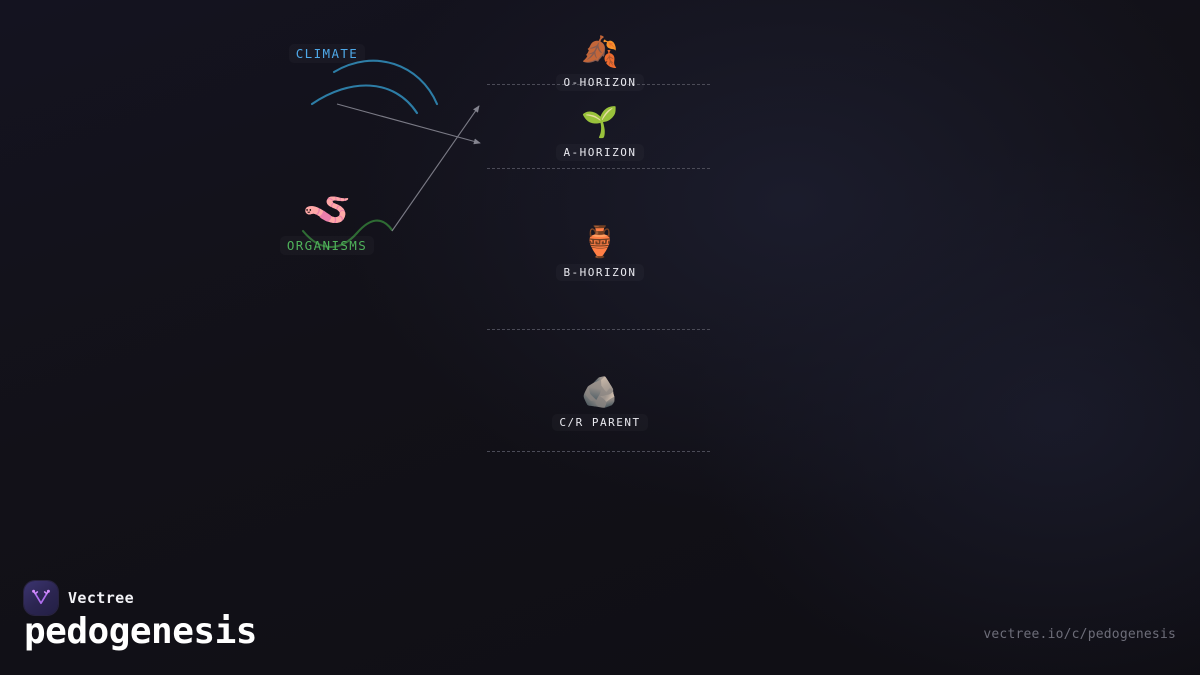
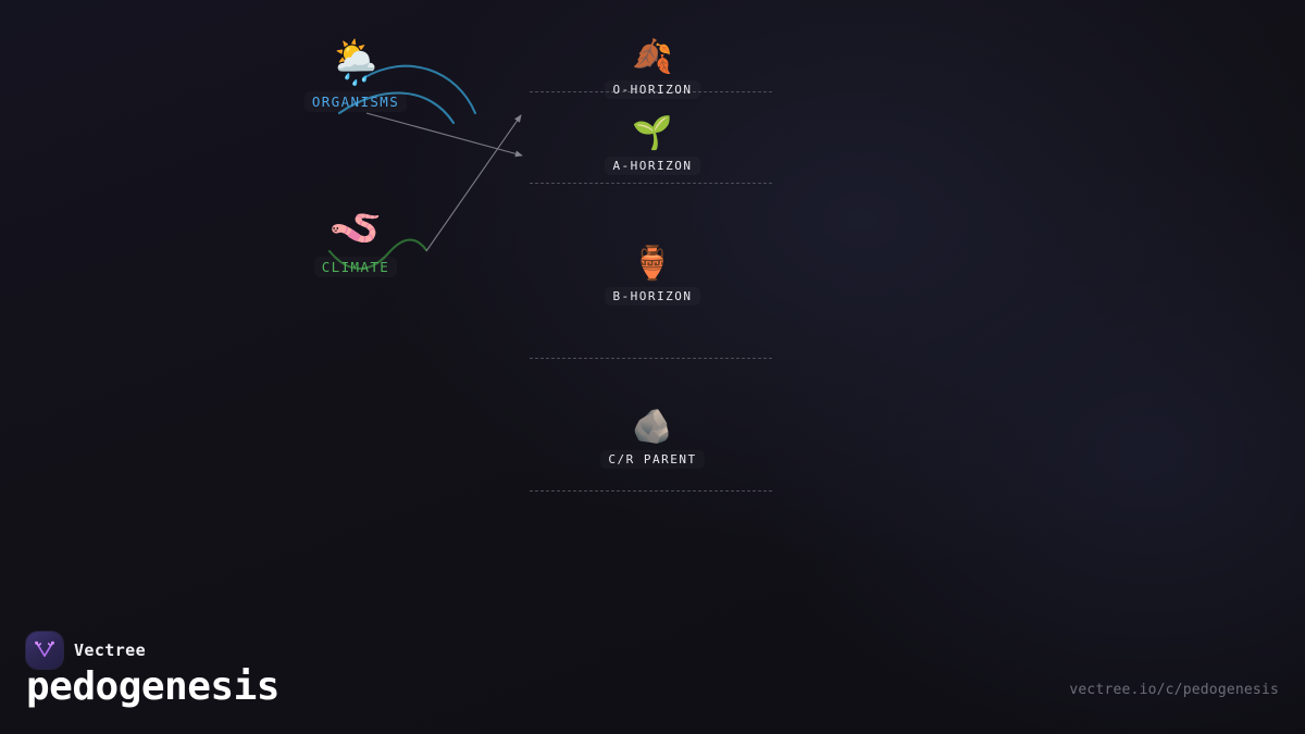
+ 🌦️
- CLIMATE
+ ORGANISMS
  🪱
- ORGANISMS
+ CLIMATE
  🍂
  O-HORIZON
  🌱
  A-HORIZON
  🏺
  B-HORIZON
  🪨
  C/R PARENT
  Vectree
  pedogenesis
  vectree.io/c/pedogenesis
